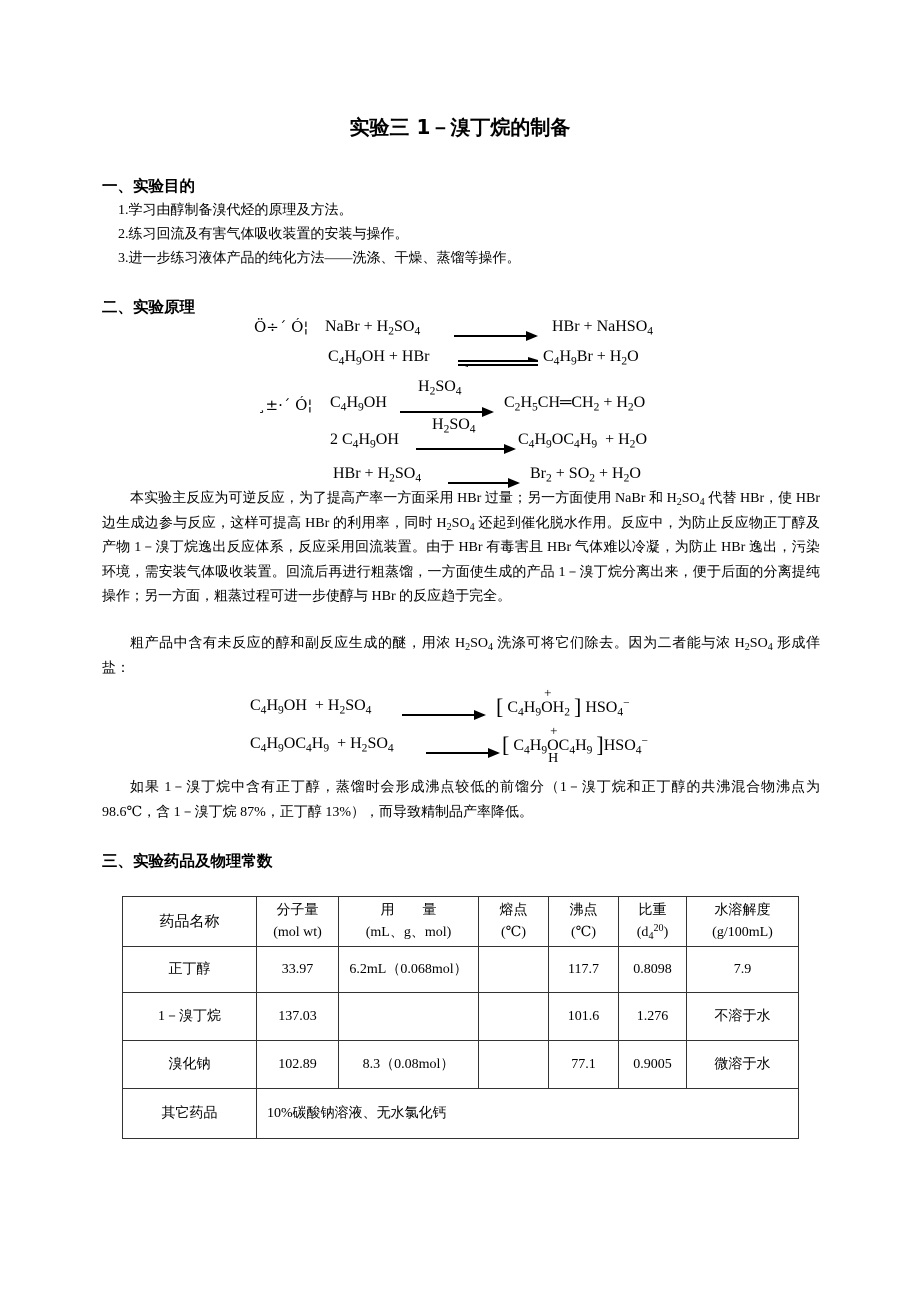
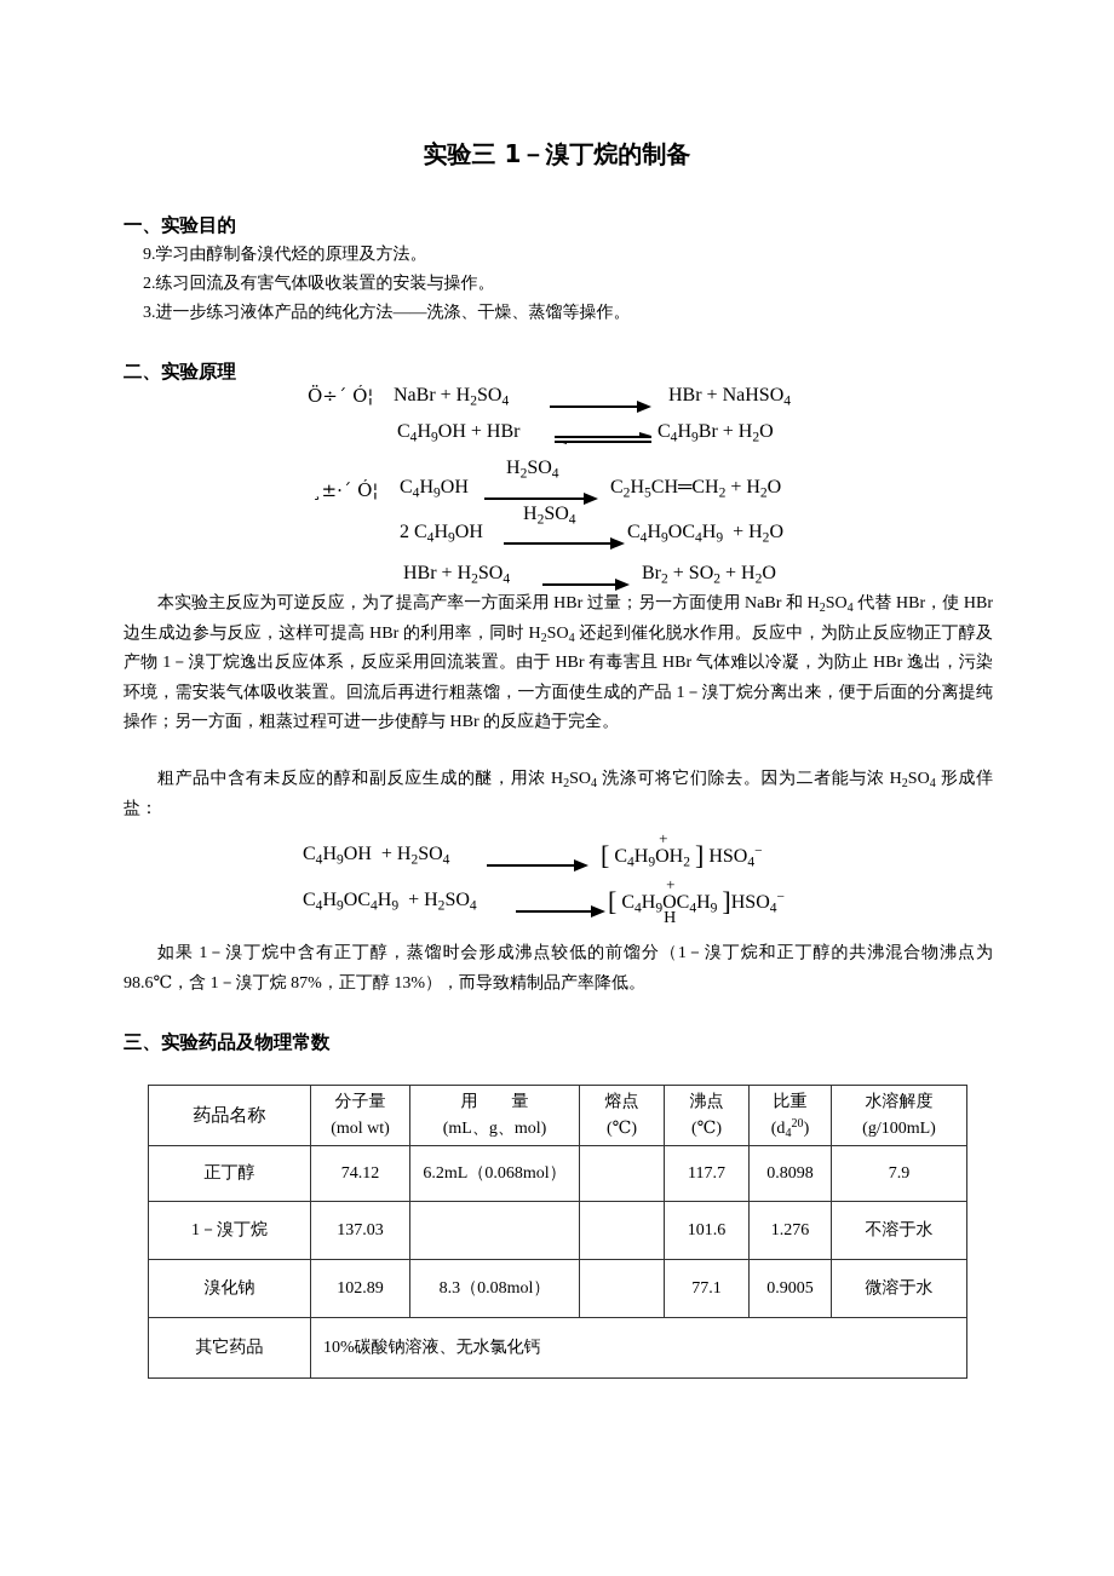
  实验三 1－溴丁烷的制备
  一、实验目的
- 1.学习由醇制备溴代烃的原理及方法。
+ 9.学习由醇制备溴代烃的原理及方法。
  2.练习回流及有害气体吸收装置的安装与操作。
  3.进一步练习液体产品的纯化方法——洗涤、干燥、蒸馏等操作。
  二、实验原理
  Ö÷´ Ó¦
  NaBr + H2SO4
  HBr + NaHSO4
  C4H9OH + HBr
  C4H9Br + H2O
  ¸±·´ Ó¦
  C4H9OH
  H2SO4
  C2H5CH═CH2 + H2O
  2 C4H9OH
  H2SO4
  C4H9OC4H9 + H2O
  HBr + H2SO4
  Br2 + SO2 + H2O
  本实验主反应为可逆反应，为了提高产率一方面采用 HBr 过量；另一方面使用 NaBr 和 H2SO4 代替 HBr，使 HBr 边生成边参与反应，这样可提高 HBr 的利用率，同时 H2SO4 还起到催化脱水作用。反应中，为防止反应物正丁醇及产物 1－溴丁烷逸出反应体系，反应采用回流装置。由于 HBr 有毒害且 HBr 气体难以冷凝，为防止 HBr 逸出，污染环境，需安装气体吸收装置。回流后再进行粗蒸馏，一方面使生成的产品 1－溴丁烷分离出来，便于后面的分离提纯操作；另一方面，粗蒸过程可进一步使醇与 HBr 的反应趋于完全。
  粗产品中含有未反应的醇和副反应生成的醚，用浓 H2SO4 洗涤可将它们除去。因为二者能与浓 H2SO4 形成佯盐：
  C4H9OH + H2SO4
  [ C4H9O
  +
  H2 ] HSO4−
  C4H9OC4H9 + H2SO4
  [ C4H9O
  +
  H
  C4H9 ]HSO4−
  如果 1－溴丁烷中含有正丁醇，蒸馏时会形成沸点较低的前馏分（1－溴丁烷和正丁醇的共沸混合物沸点为 98.6℃，含 1－溴丁烷 87%，正丁醇 13%），而导致精制品产率降低。
  三、实验药品及物理常数
  药品名称	分子量(mol wt)	用 量(mL、g、mol)	熔点(℃)	沸点(℃)	比重(d420)	水溶解度(g/100mL)
- 正丁醇	33.97	6.2mL（0.068mol）		117.7	0.8098	7.9
+ 正丁醇	74.12	6.2mL（0.068mol）		117.7	0.8098	7.9
  1－溴丁烷	137.03			101.6	1.276	不溶于水
  溴化钠	102.89	8.3（0.08mol）		77.1	0.9005	微溶于水
  其它药品	10%碳酸钠溶液、无水氯化钙
